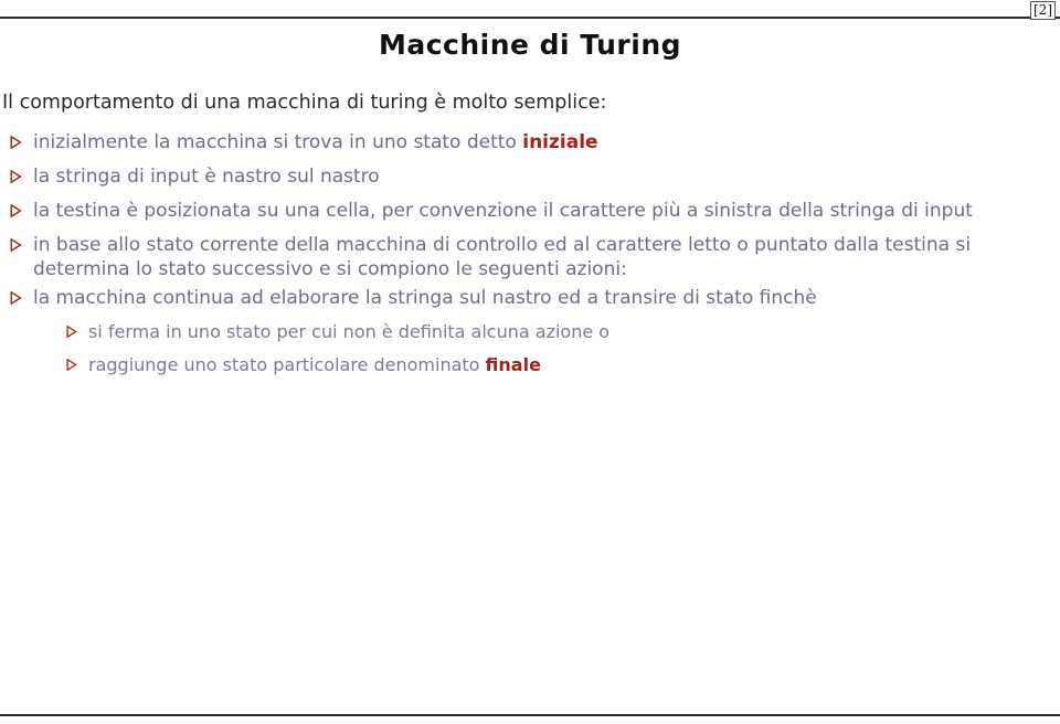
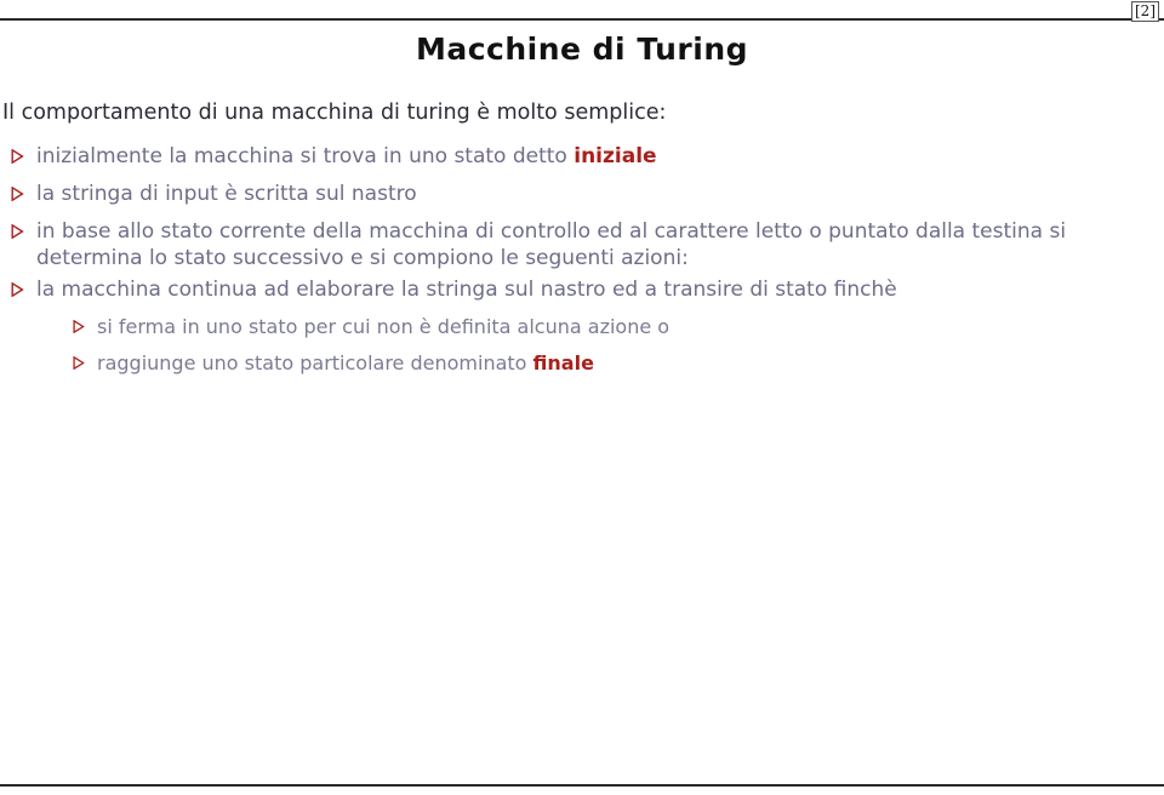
  [2]
  Macchine di Turing
  Il comportamento di una macchina di turing è molto semplice:
  inizialmente la macchina si trova in uno stato detto iniziale
- la stringa di input è nastro sul nastro
+ la stringa di input è scritta sul nastro
- la testina è posizionata su una cella, per convenzione il carattere più a sinistra della stringa di input
  in base allo stato corrente della macchina di controllo ed al carattere letto o puntato dalla testina si determina lo stato successivo e si compiono le seguenti azioni:
  la macchina continua ad elaborare la stringa sul nastro ed a transire di stato finchè
  si ferma in uno stato per cui non è definita alcuna azione o
  raggiunge uno stato particolare denominato finale
